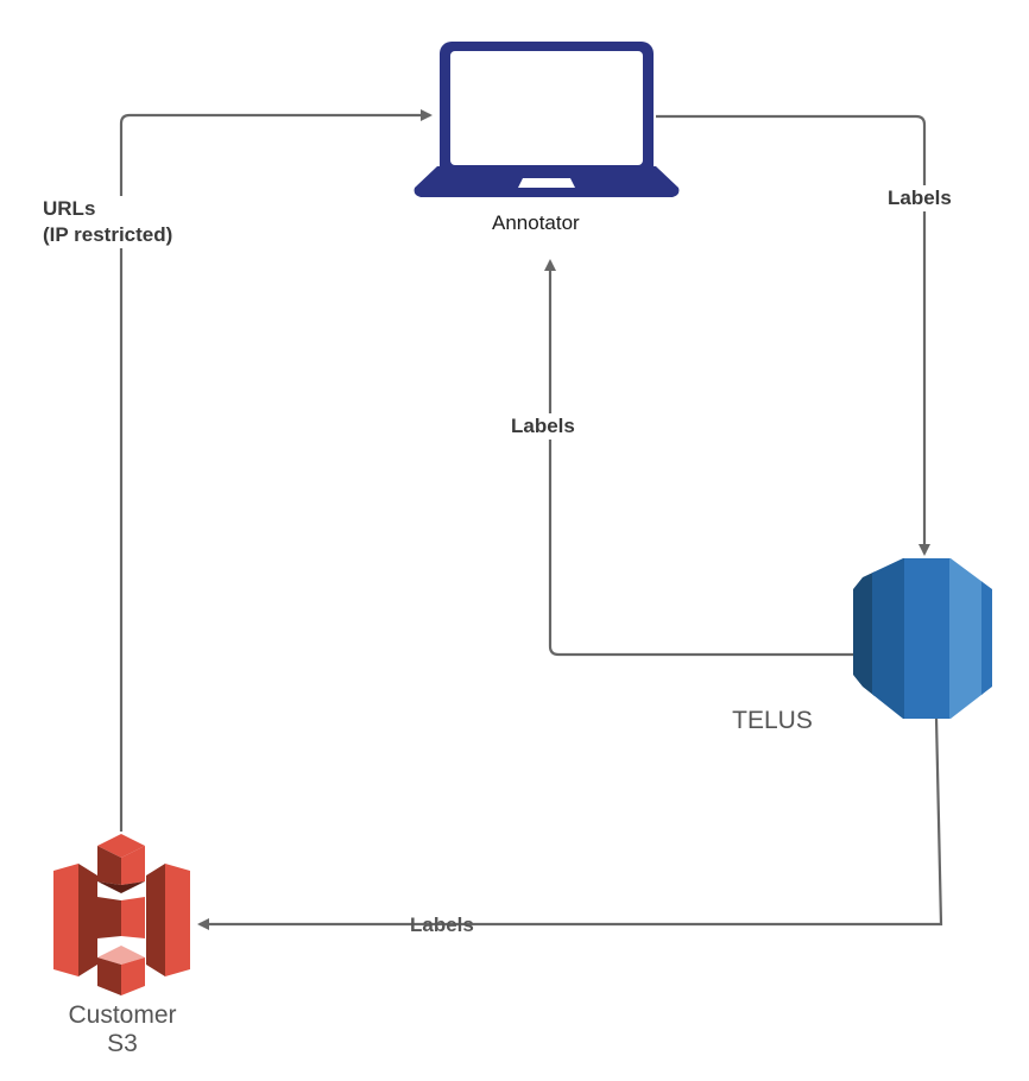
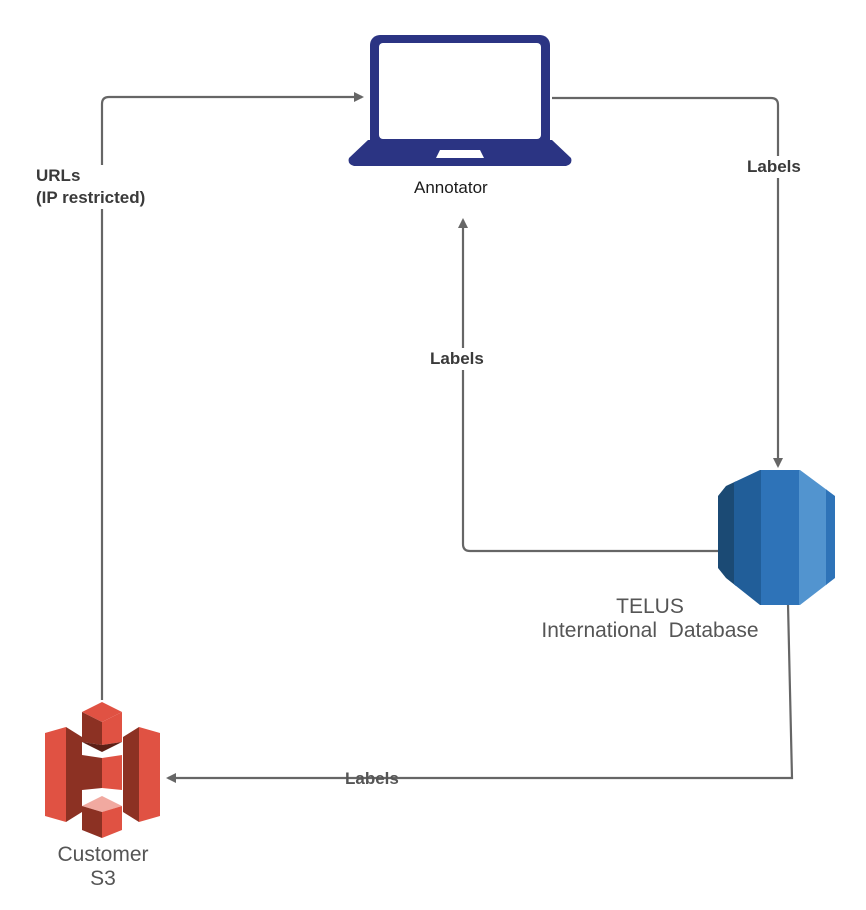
  URLs
  (IP restricted)
  Labels
  Labels
  Labels
  Annotator
  TELUS
+ International Database
  Customer
  S3
